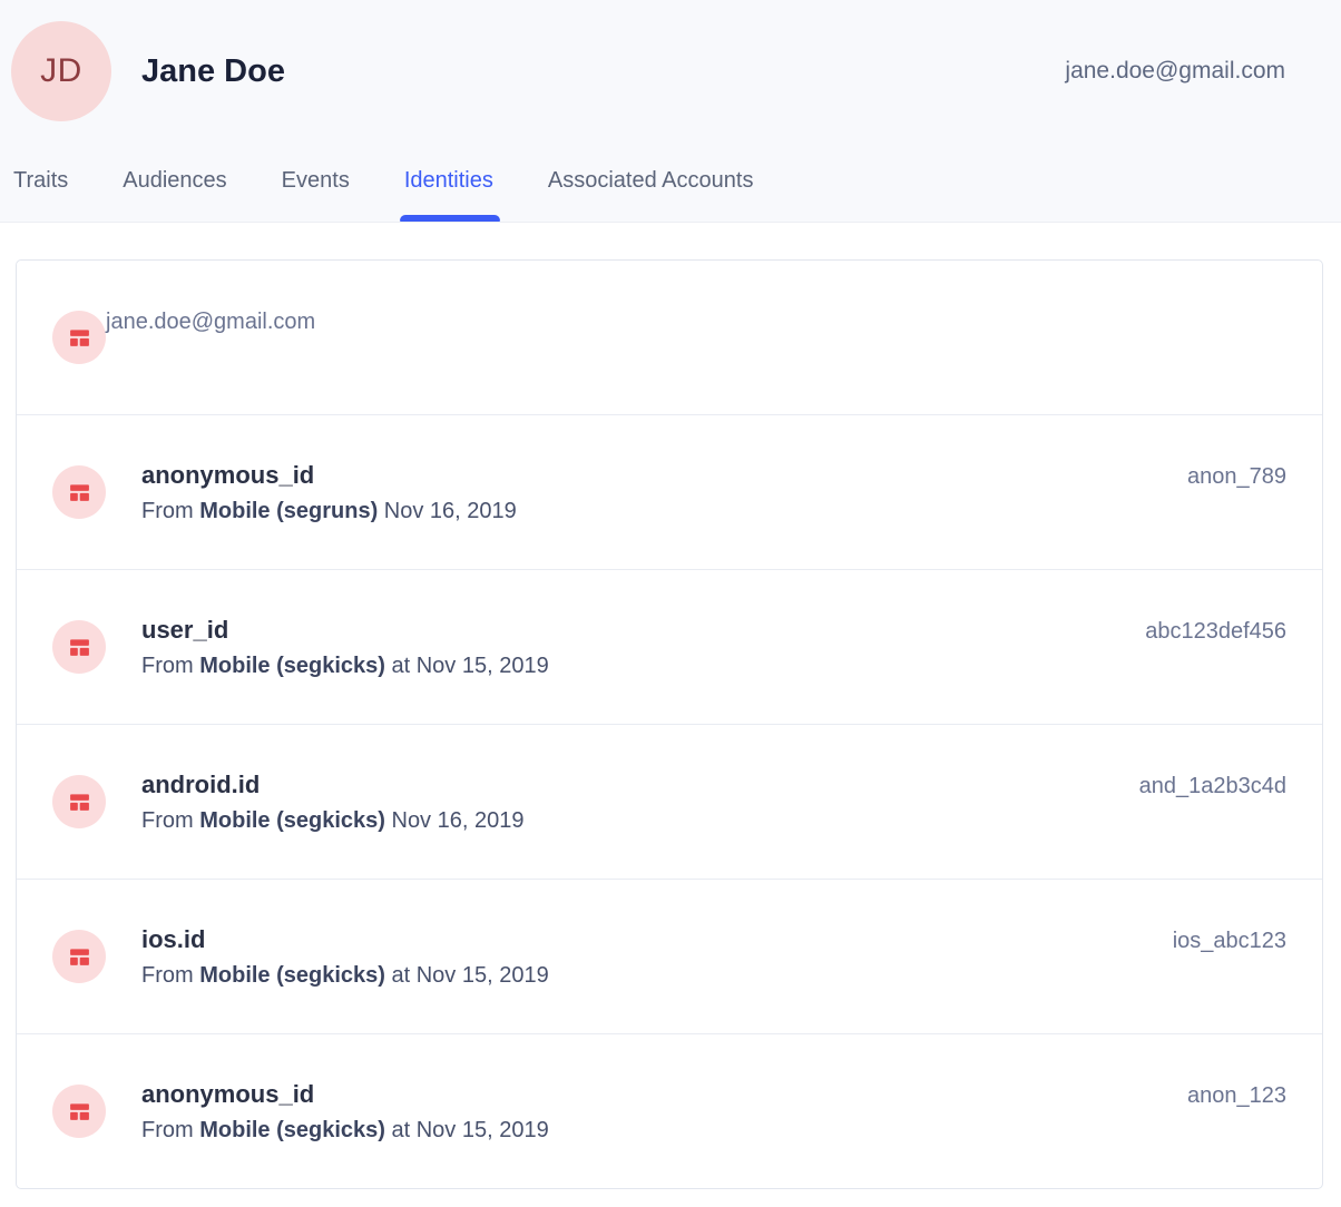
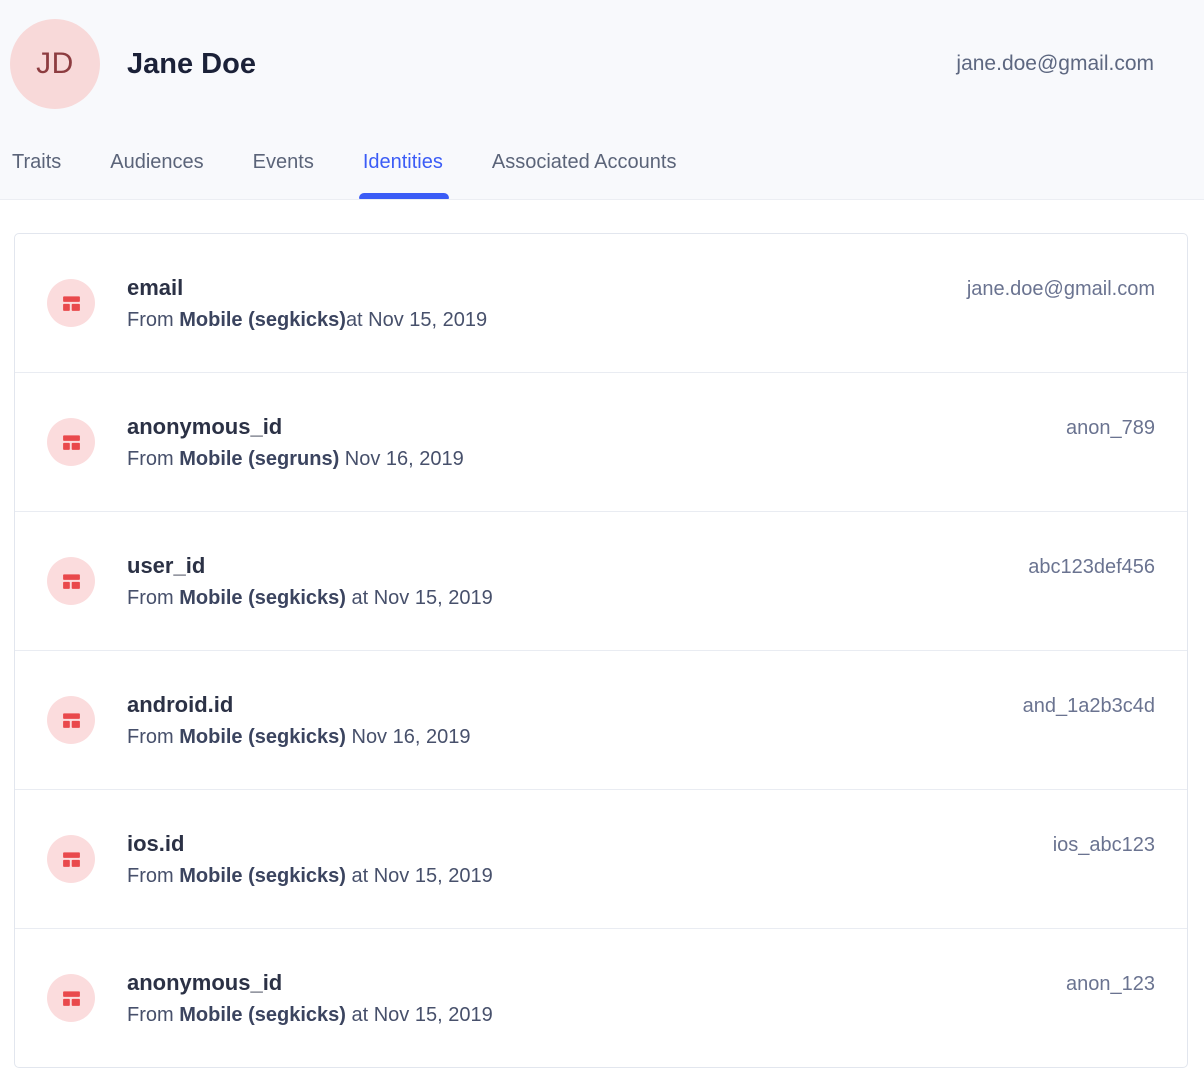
  JD
  Jane Doe
  jane.doe@gmail.com
  Traits
  Audiences
  Events
  Identities
  Associated Accounts
+ email
+ From Mobile (segkicks)at Nov 15, 2019
  jane.doe@gmail.com
  anonymous_id
  From Mobile (segruns) Nov 16, 2019
  anon_789
  user_id
  From Mobile (segkicks) at Nov 15, 2019
  abc123def456
  android.id
  From Mobile (segkicks) Nov 16, 2019
  and_1a2b3c4d
  ios.id
  From Mobile (segkicks) at Nov 15, 2019
  ios_abc123
  anonymous_id
  From Mobile (segkicks) at Nov 15, 2019
  anon_123
